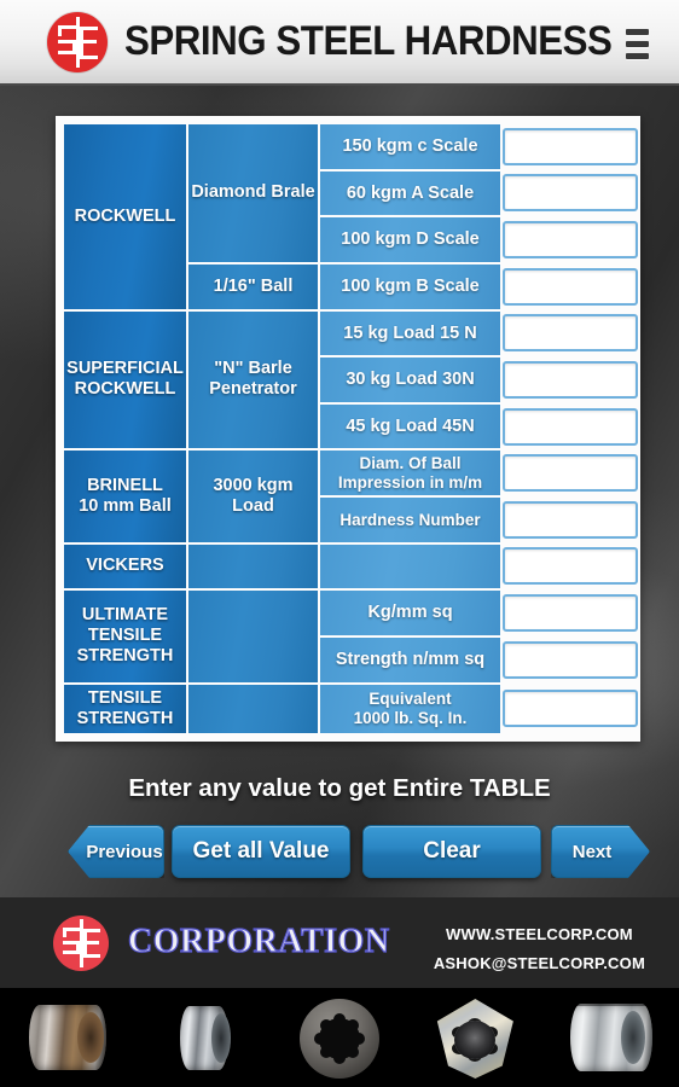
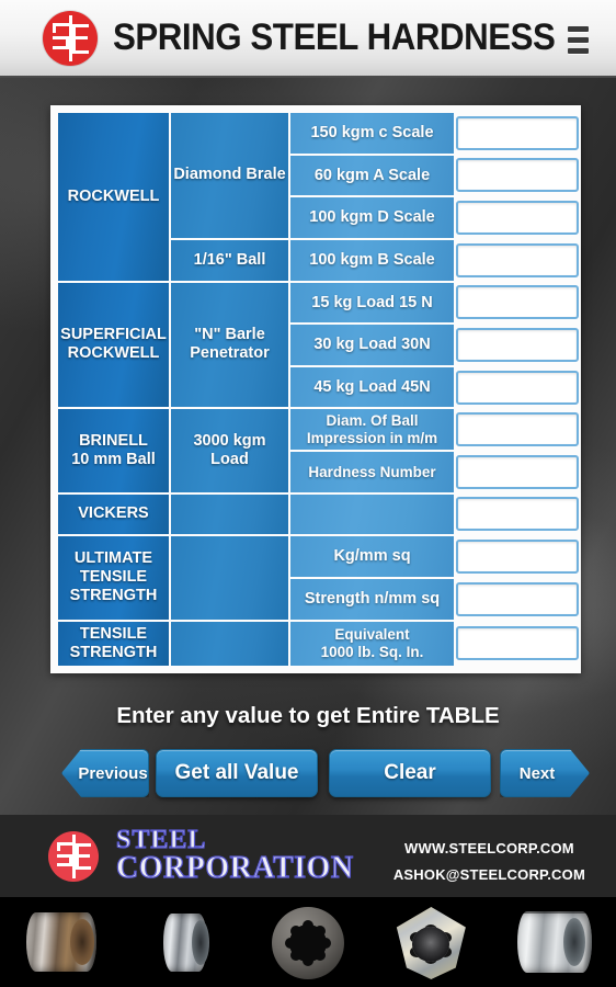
  SPRING STEEL HARDNESS
  ROCKWELL	Diamond Brale	150 kgm c Scale
  60 kgm A Scale
  100 kgm D Scale
  1/16" Ball	100 kgm B Scale
  SUPERFICIAL ROCKWELL	"N" Barle Penetrator	15 kg Load 15 N
  30 kg Load 30N
  45 kg Load 45N
  BRINELL 10 mm Ball	3000 kgm Load	Diam. Of Ball Impression in m/m
  Hardness Number
  VICKERS
  ULTIMATE TENSILE STRENGTH		Kg/mm sq
  Strength n/mm sq
  TENSILE STRENGTH		Equivalent 1000 lb. Sq. In.
  Enter any value to get Entire TABLE
  Previous
  Get all Value
  Clear
  Next
+ STEEL
  CORPORATION
  WWW.STEELCORP.COM
  ASHOK@STEELCORP.COM
